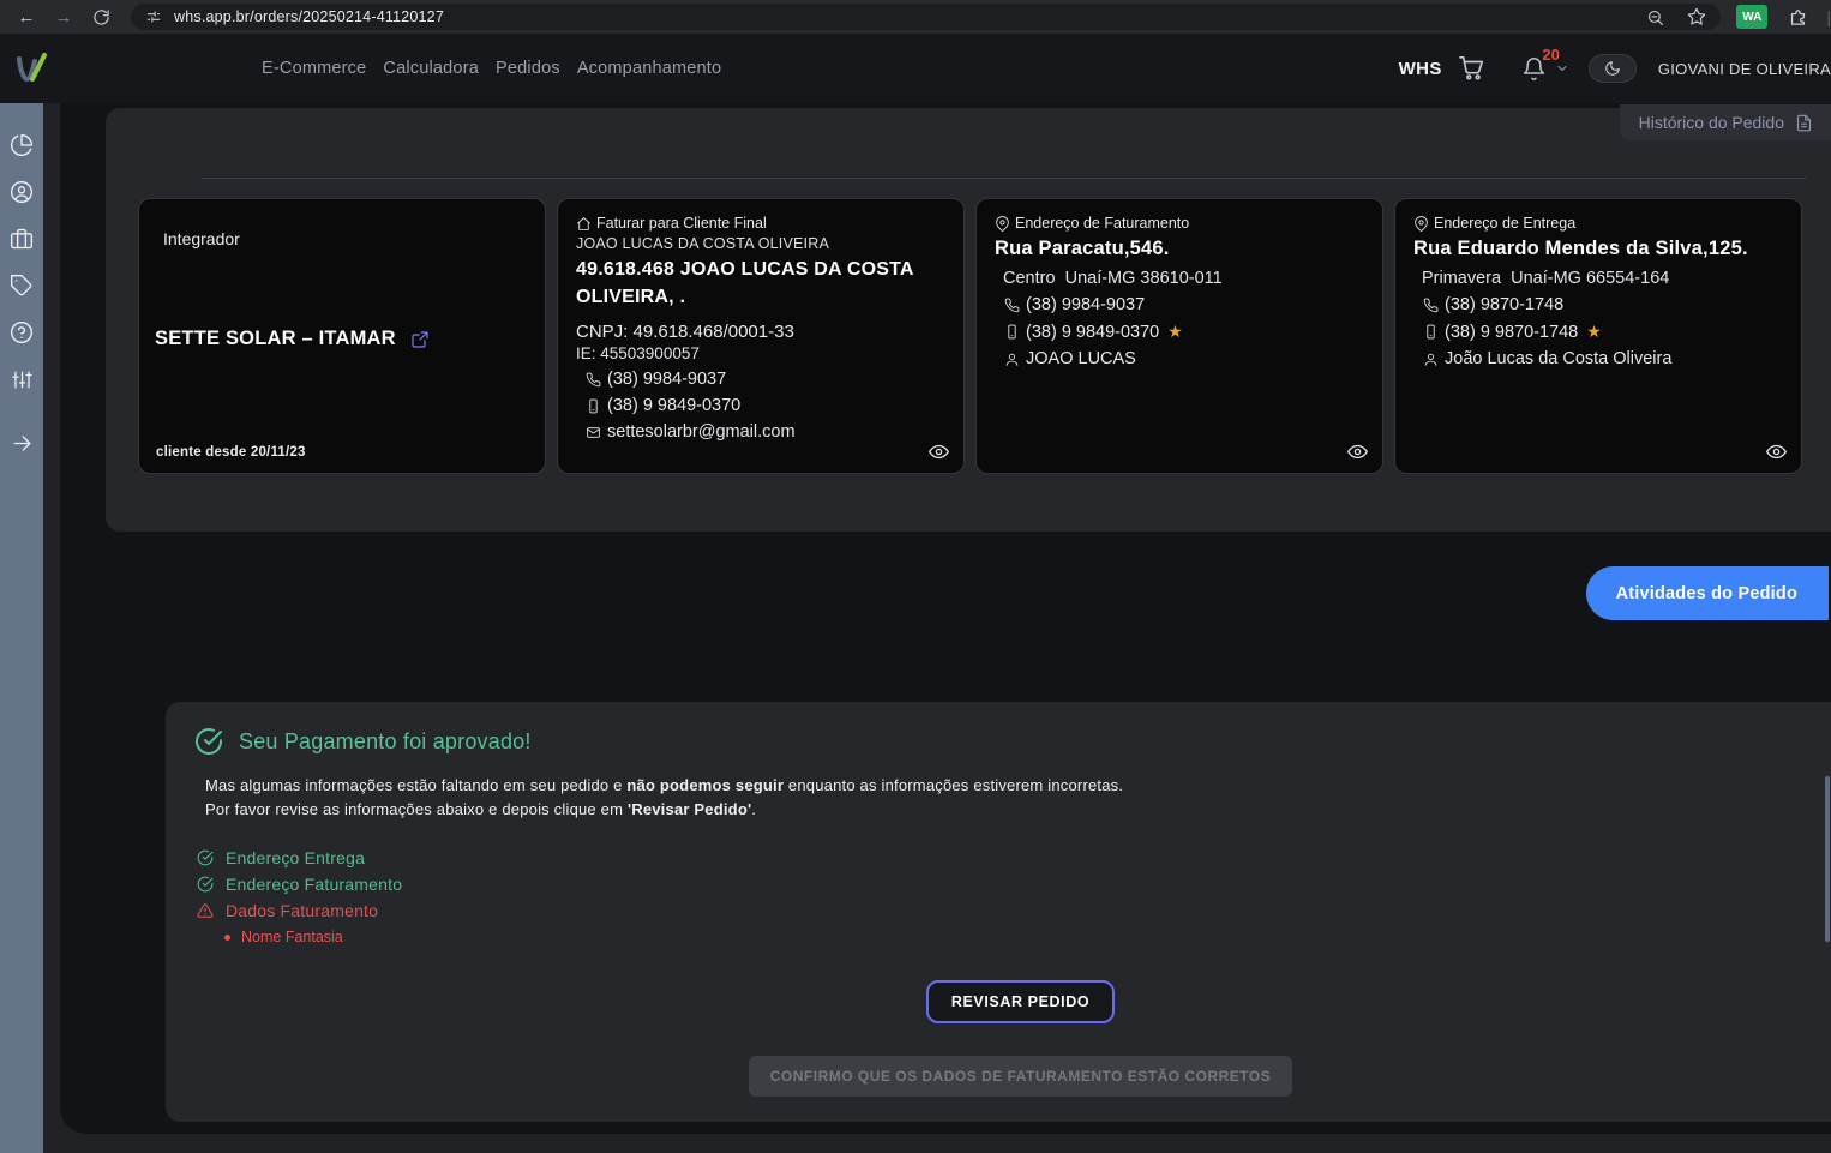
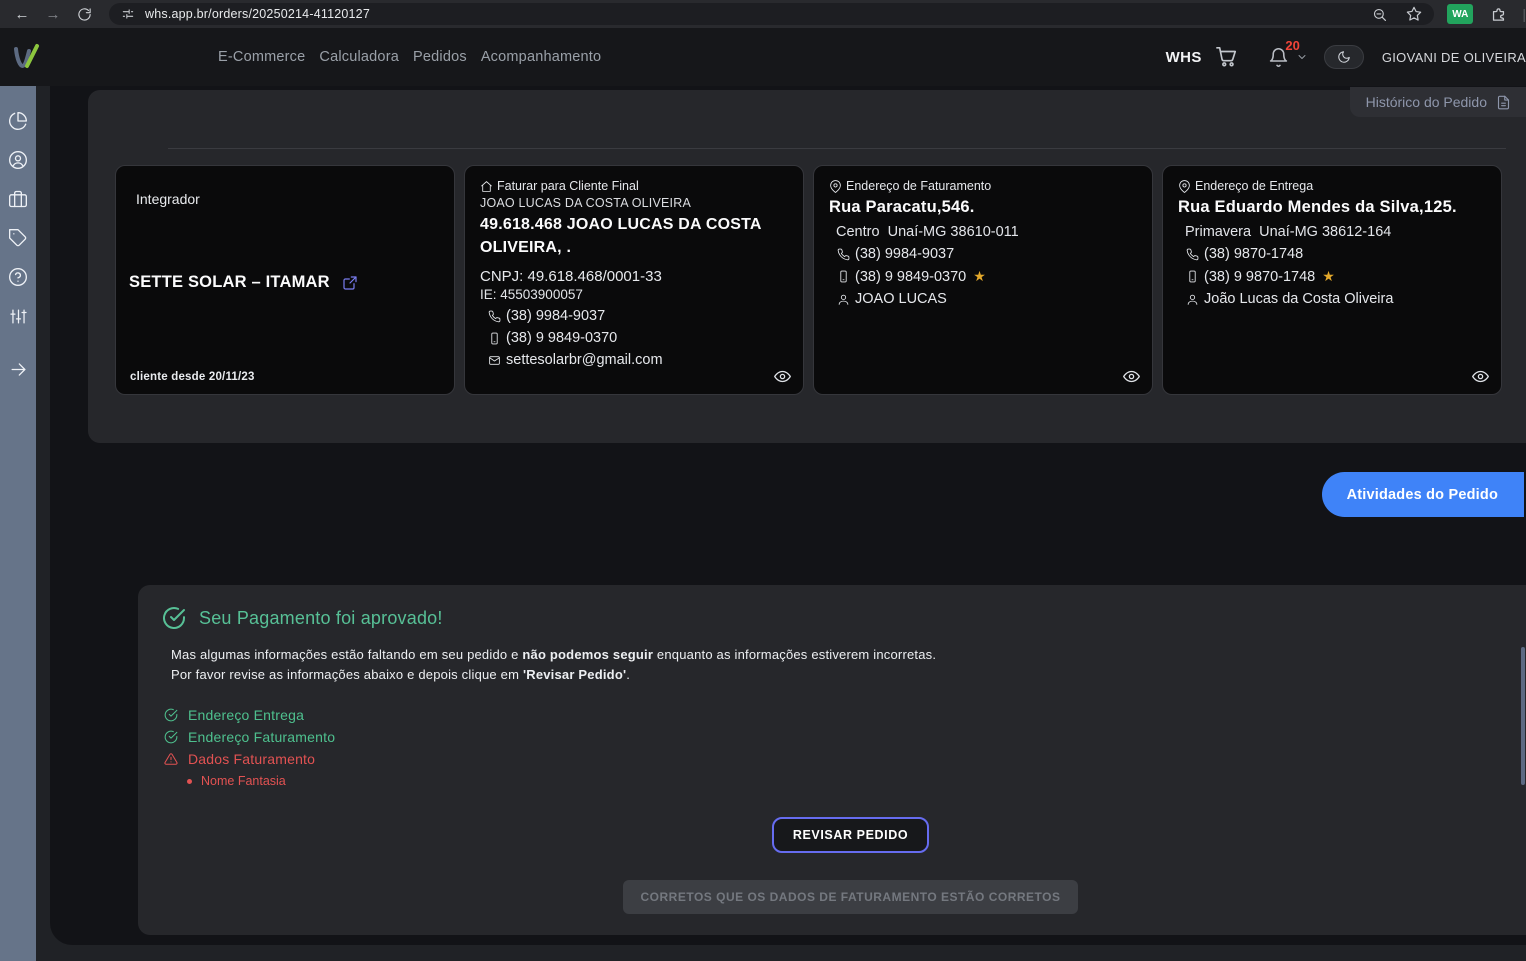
  ←
  →
  whs.app.br/orders/20250214-41120127
  WA
  |
  E-Commerce
  Calculadora
  Pedidos
  Acompanhamento
  WHS
  20
  GIOVANI DE OLIVEIRA
  Histórico do Pedido
  Integrador
  SETTE SOLAR – ITAMAR
  cliente desde 20/11/23
  Faturar para Cliente Final
  JOAO LUCAS DA COSTA OLIVEIRA
  49.618.468 JOAO LUCAS DA COSTA OLIVEIRA, .
  CNPJ: 49.618.468/0001-33
  IE: 45503900057
  (38) 9984-9037
  (38) 9 9849-0370
  settesolarbr@gmail.com
  Endereço de Faturamento
  Rua Paracatu,546.
  Centro Unaí-MG 38610-011
  (38) 9984-9037
  (38) 9 9849-0370
  ★
  JOAO LUCAS
  Endereço de Entrega
  Rua Eduardo Mendes da Silva,125.
- Primavera Unaí-MG 66554-164
+ Primavera Unaí-MG 38612-164
  (38) 9870-1748
  (38) 9 9870-1748
  ★
  João Lucas da Costa Oliveira
  Seu Pagamento foi aprovado!
  Mas algumas informações estão faltando em seu pedido e não podemos seguir enquanto as informações estiverem incorretas.
  Por favor revise as informações abaixo e depois clique em 'Revisar Pedido'.
  Endereço Entrega
  Endereço Faturamento
  Dados Faturamento
  Nome Fantasia
  REVISAR PEDIDO
- CONFIRMO QUE OS DADOS DE FATURAMENTO ESTÃO CORRETOS
+ CORRETOS QUE OS DADOS DE FATURAMENTO ESTÃO CORRETOS
  Atividades do Pedido
